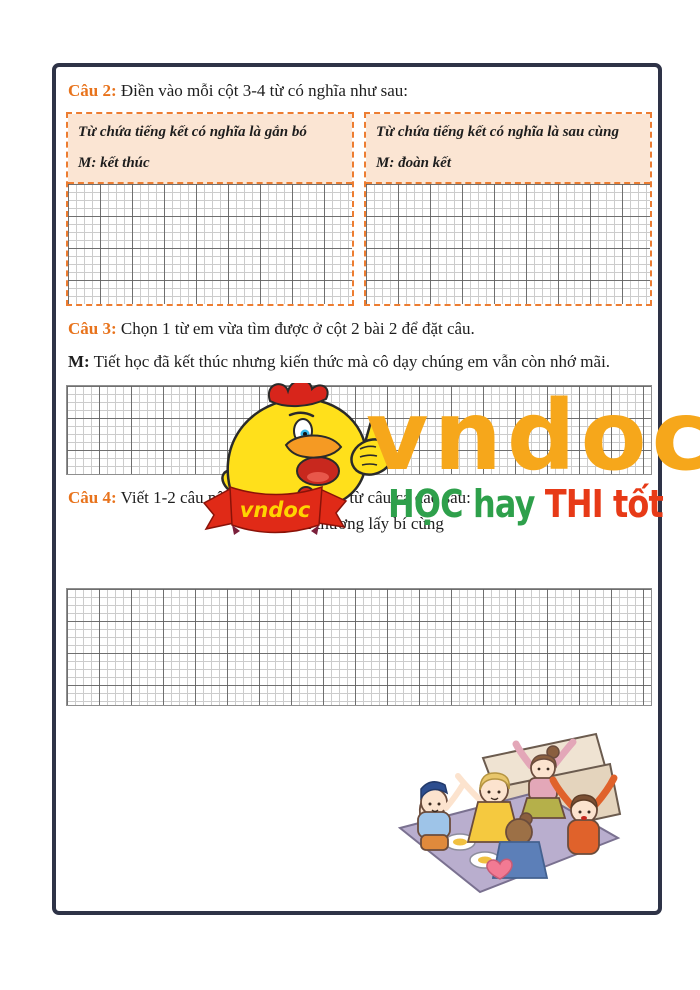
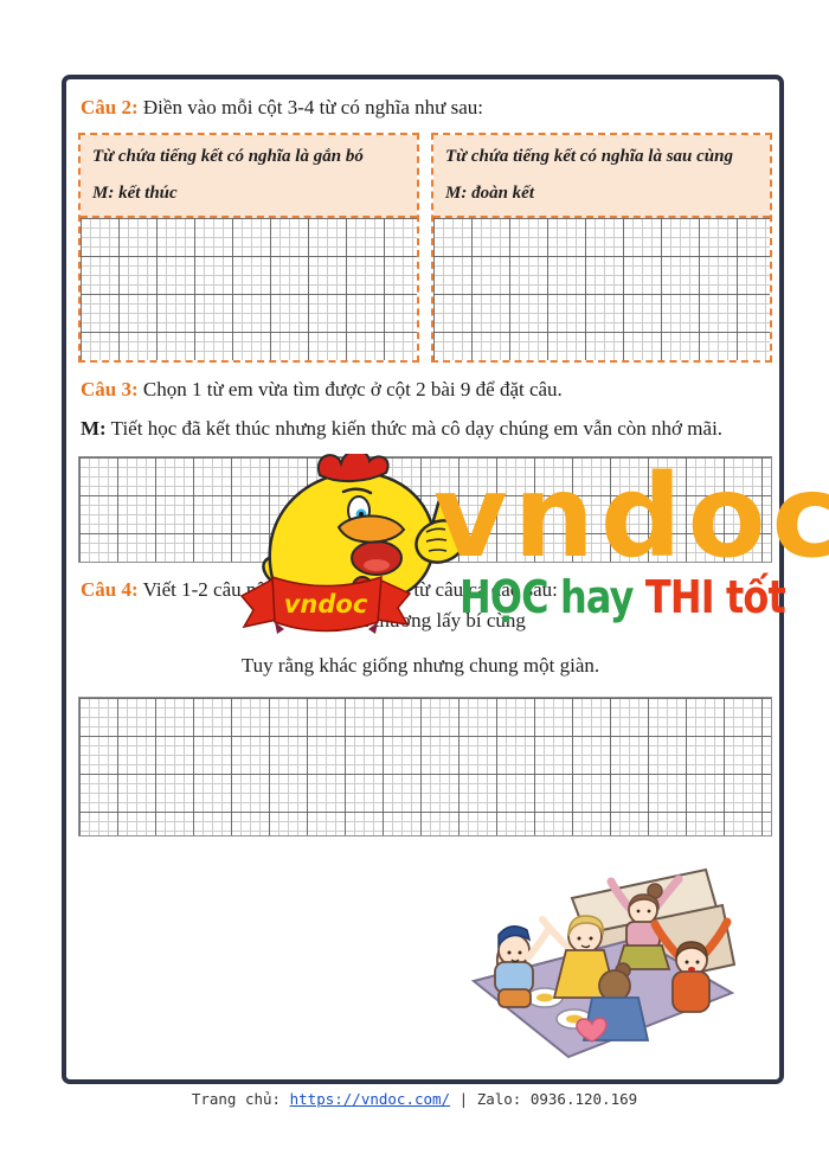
  Câu 2: Điền vào mỗi cột 3-4 từ có nghĩa như sau:
  Từ chứa tiếng kết có nghĩa là gắn bó
  M: kết thúc
  Từ chứa tiếng kết có nghĩa là sau cùng
  M: đoàn kết
- Câu 3: Chọn 1 từ em vừa tìm được ở cột 2 bài 2 để đặt câu.
+ Câu 3: Chọn 1 từ em vừa tìm được ở cột 2 bài 9 để đặt câu.
  M: Tiết học đã kết thúc nhưng kiến thức mà cô dạy chúng em vẫn còn nhớ mãi.
  Câu 4: Viết 1-2 câu n từ câu ca dao sau:
+ Tuy rằng khác giống nhưng chung một giàn.
  vndoc
  vndoc
  HỌC hay THI tốt
+ Trang chủ: https://vndoc.com/ | Zalo: 0936.120.169
